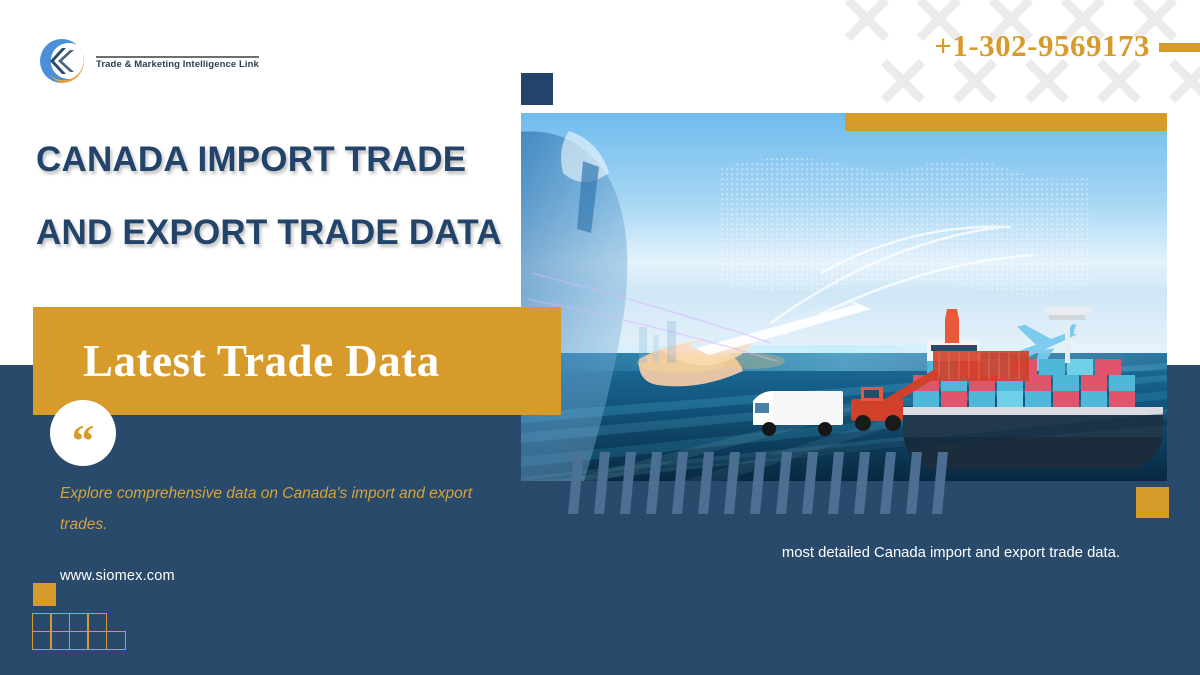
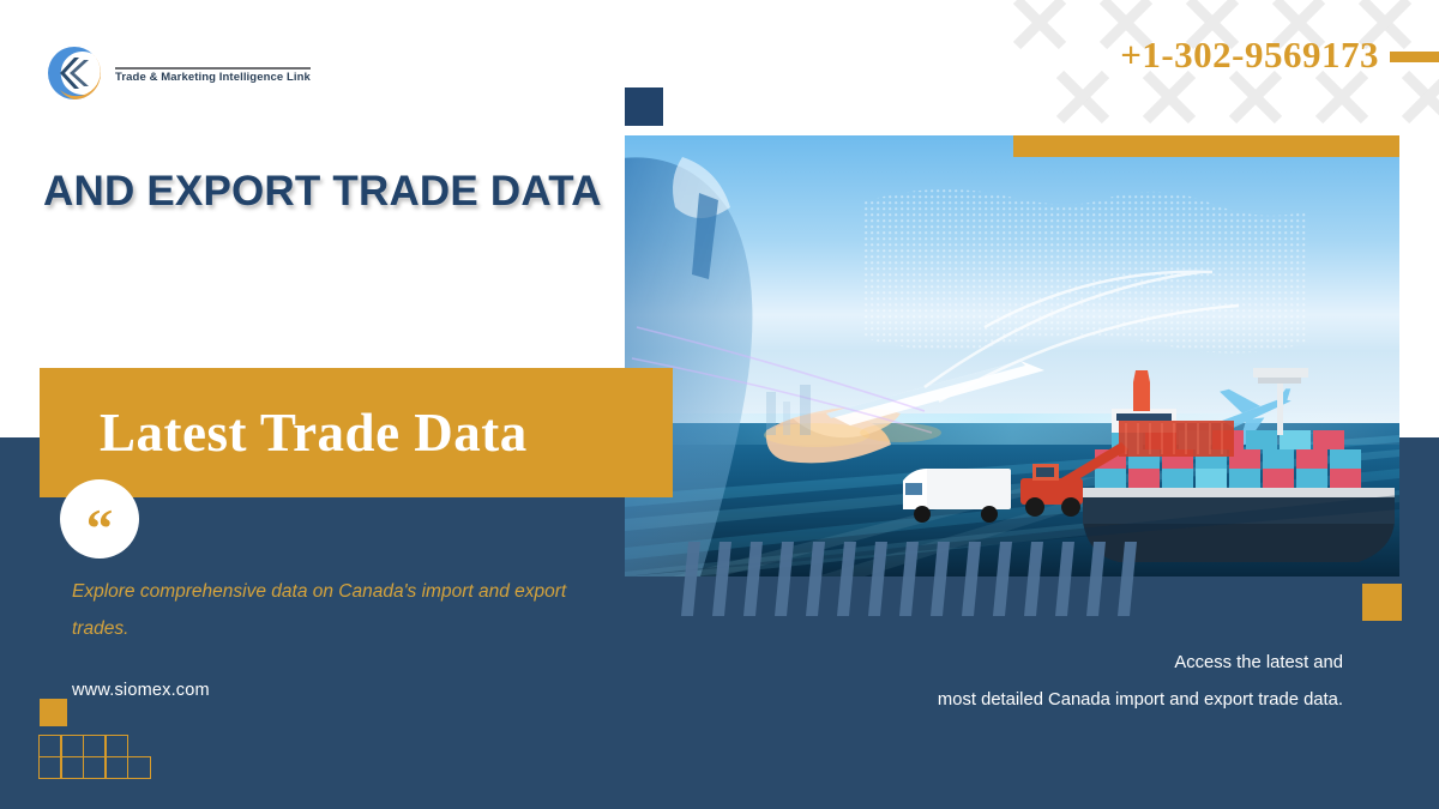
  Trade & Marketing Intelligence Link
  +1-302-9569173
- CANADA IMPORT TRADE
  AND EXPORT TRADE DATA
  Latest Trade Data
  “
  Explore comprehensive data on Canada's import and export trades.
  www.siomex.com
+ Access the latest and
  most detailed Canada import and export trade data.
